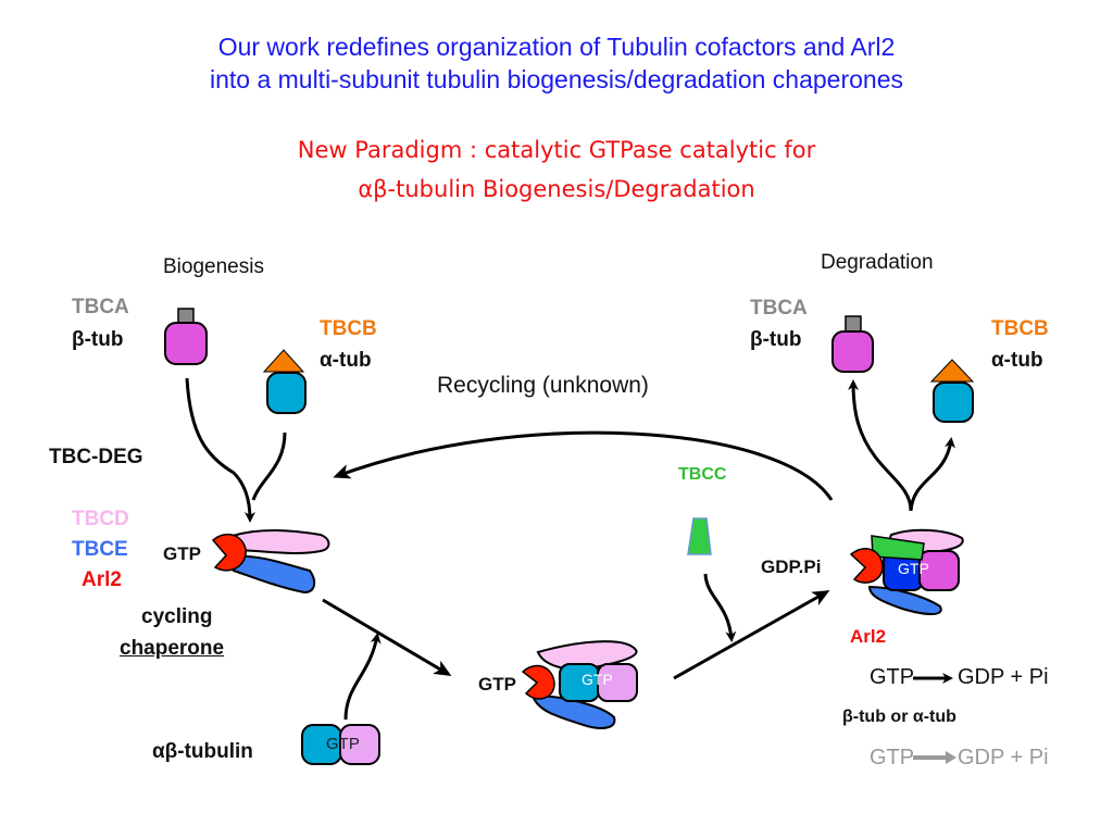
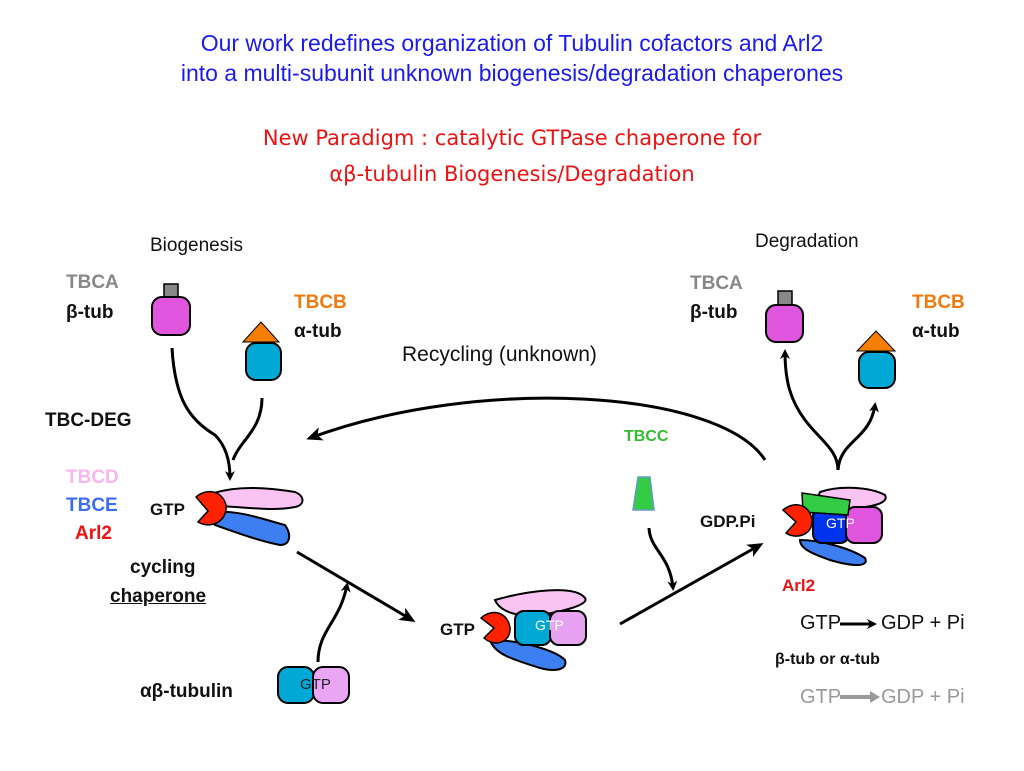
  Our work redefines organization of Tubulin cofactors and Arl2
- into a multi-subunit tubulin biogenesis/degradation chaperones
+ into a multi-subunit unknown biogenesis/degradation chaperones
- New Paradigm : catalytic GTPase catalytic for
+ New Paradigm : catalytic GTPase chaperone for
  αβ-tubulin Biogenesis/Degradation
  Biogenesis
  TBCA
  β-tub
  TBCB
  α-tub
  Degradation
  TBCA
  β-tub
  TBCB
  α-tub
  Recycling (unknown)
  TBC-DEG
  TBCD
  TBCE
  Arl2
  GTP
  cycling
  chaperone
  GTP
  GTP
  TBCC
  GDP.Pi
  GTP
  Arl2
  αβ-tubulin
  GTP
  GTP
  GDP + Pi
  β-tub or α-tub
  GTP
  GDP + Pi
